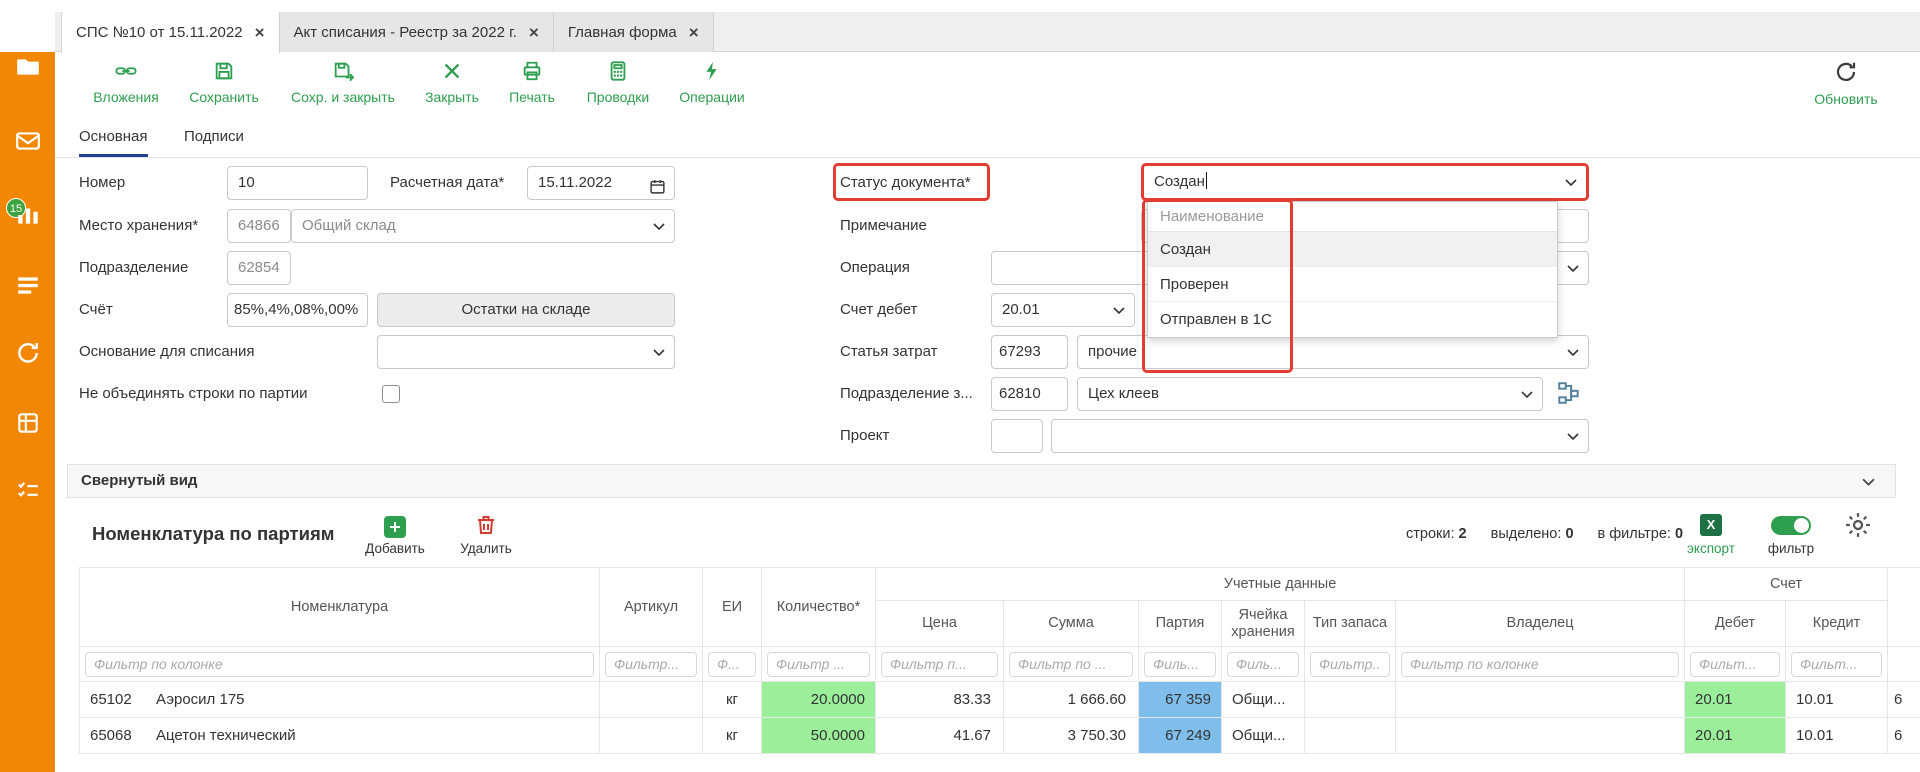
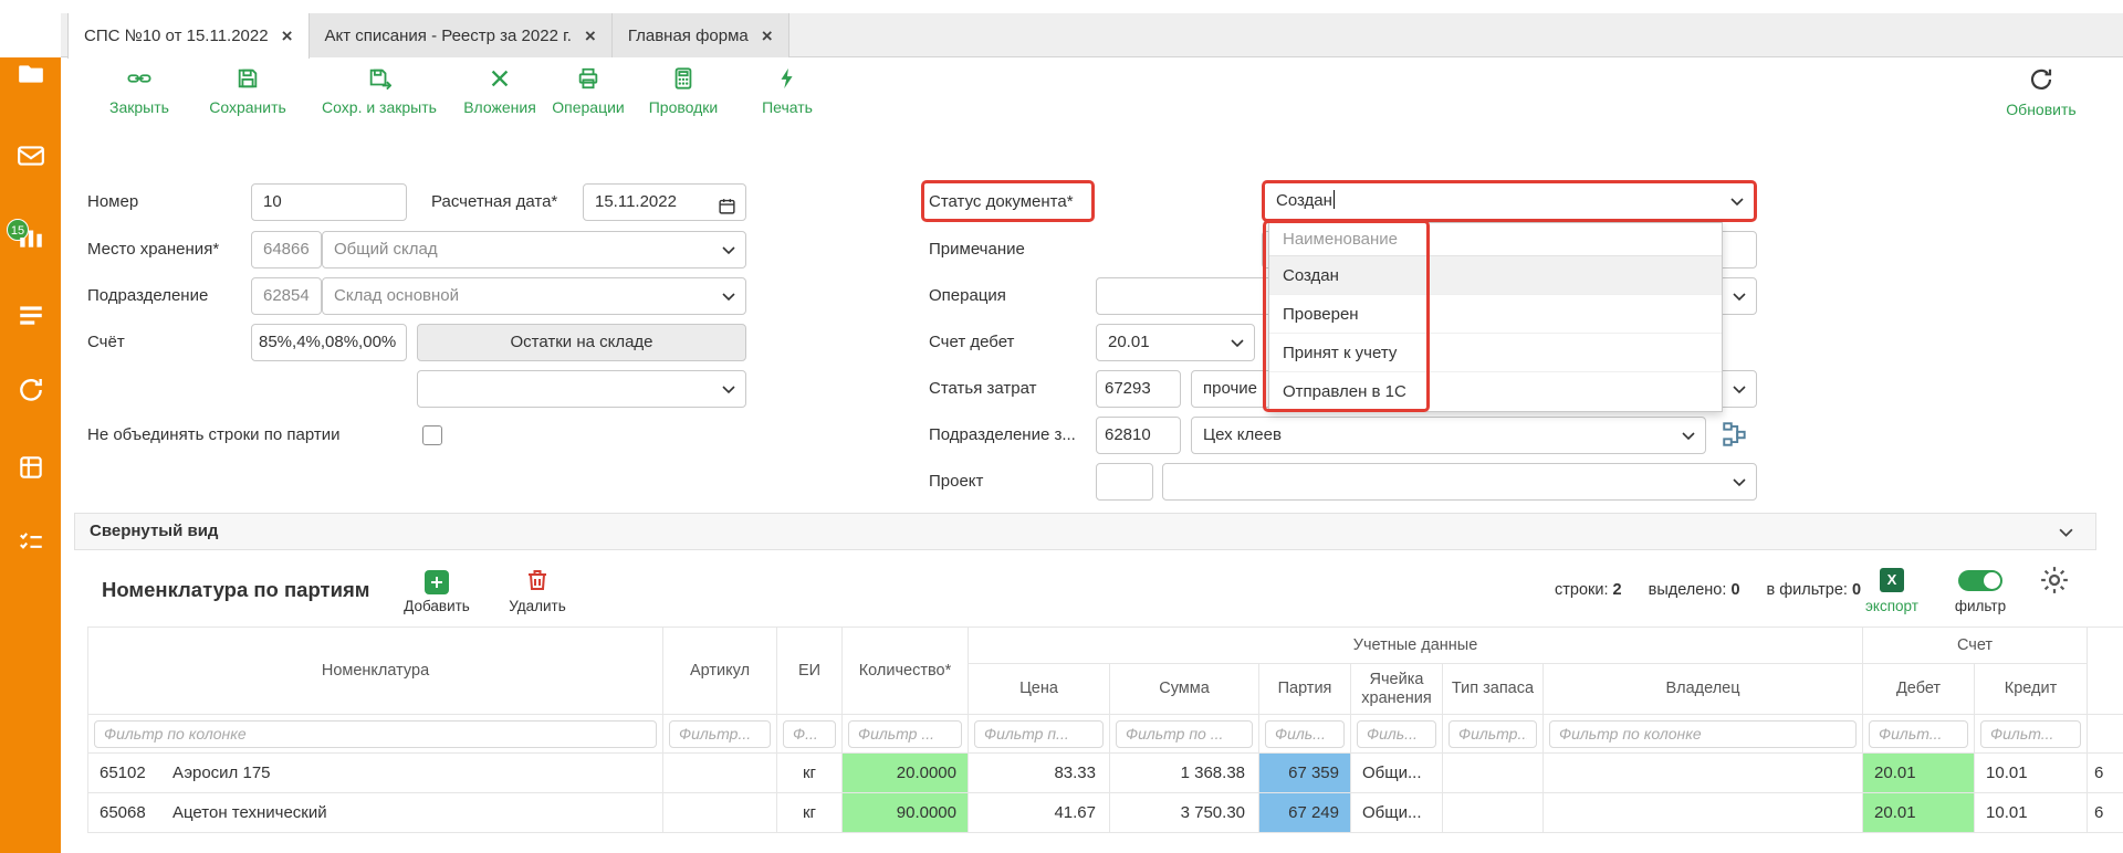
  15
  СПС №10 от 15.11.2022
  ×
  Акт списания - Реестр за 2022 г.
  ×
  Главная форма
  ×
- Вложения
+ Закрыть
  Сохранить
  Сохр. и закрыть
- Закрыть
+ Вложения
- Печать
+ Операции
  Проводки
- Операции
+ Печать
  Обновить
- Основная
- Подписи
  Номер
  10
  Расчетная дата*
  15.11.2022
  Место хранения*
  64866
  Общий склад
  Подразделение
  62854
+ Склад основной
  Счёт
  85%,4%,08%,00%
  Остатки на складе
- Основание для списания
  Не объединять строки по партии
  Статус документа*
  Создан
  Примечание
  Операция
  Счет дебет
  20.01
  Статья затрат
  67293
  прочие
  Подразделение з...
  62810
  Цех клеев
  Проект
  Наименование
  Создан
  Проверен
+ Принят к учету
  Отправлен в 1С
  Свернутый вид
  Номенклатура по партиям
  Добавить
  Удалить
  строки: 2
  выделено: 0
  в фильтре: 0
  X
  экспорт
  фильтр
  Номенклатура	Артикул	ЕИ	Количество*	Учетные данные	Счет
  Цена	Сумма	Партия	Ячейка хранения	Тип запаса	Владелец	Дебет	Кредит
  Фильтр по колонке	Фильтр...	Ф...	Фильтр ...	Фильтр п...	Фильтр по ...	Филь...	Филь...	Фильтр..	Фильтр по колонке	Фильт...	Фильт...
- 65102 Аэросил 175		кг	20.0000	83.33	1 666.60	67 359	Общи...			20.01	10.01	6
+ 65102 Аэросил 175		кг	20.0000	83.33	1 368.38	67 359	Общи...			20.01	10.01	6
- 65068 Ацетон технический		кг	50.0000	41.67	3 750.30	67 249	Общи...			20.01	10.01	6
+ 65068 Ацетон технический		кг	90.0000	41.67	3 750.30	67 249	Общи...			20.01	10.01	6
